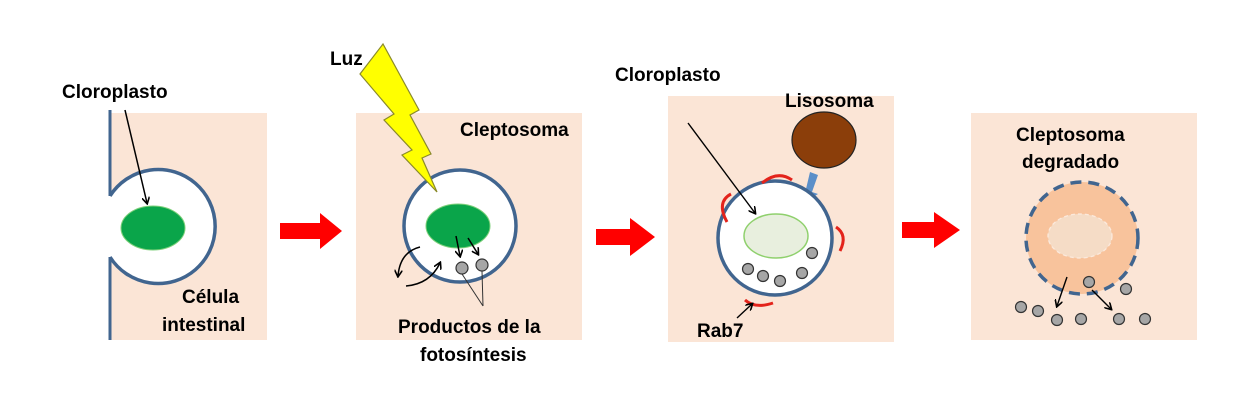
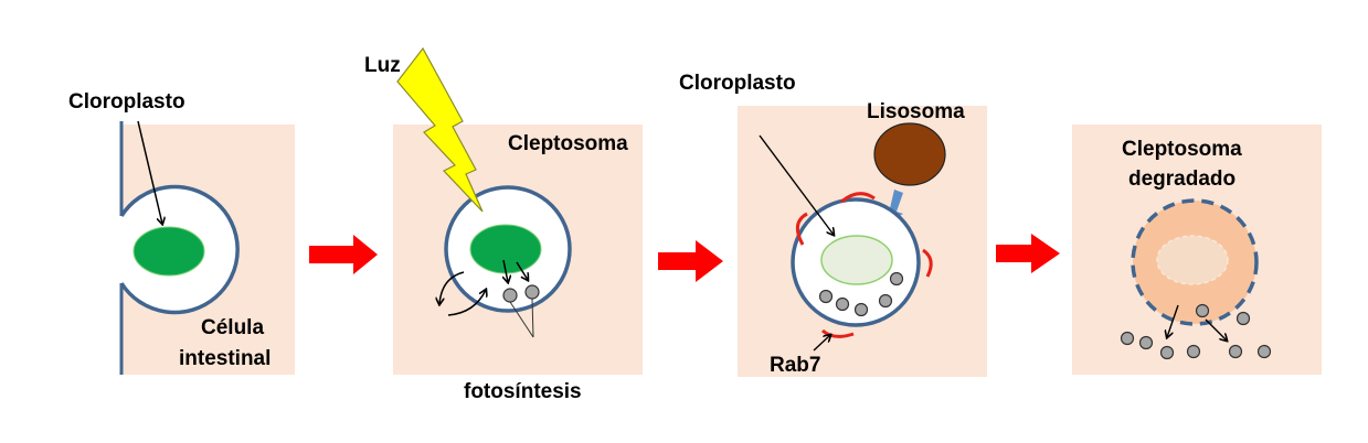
  Cloroplasto
  Célula
  intestinal
  Luz
  Cleptosoma
- Productos de la
  fotosíntesis
  Cloroplasto
  Lisosoma
  Rab7
  Cleptosoma
  degradado
